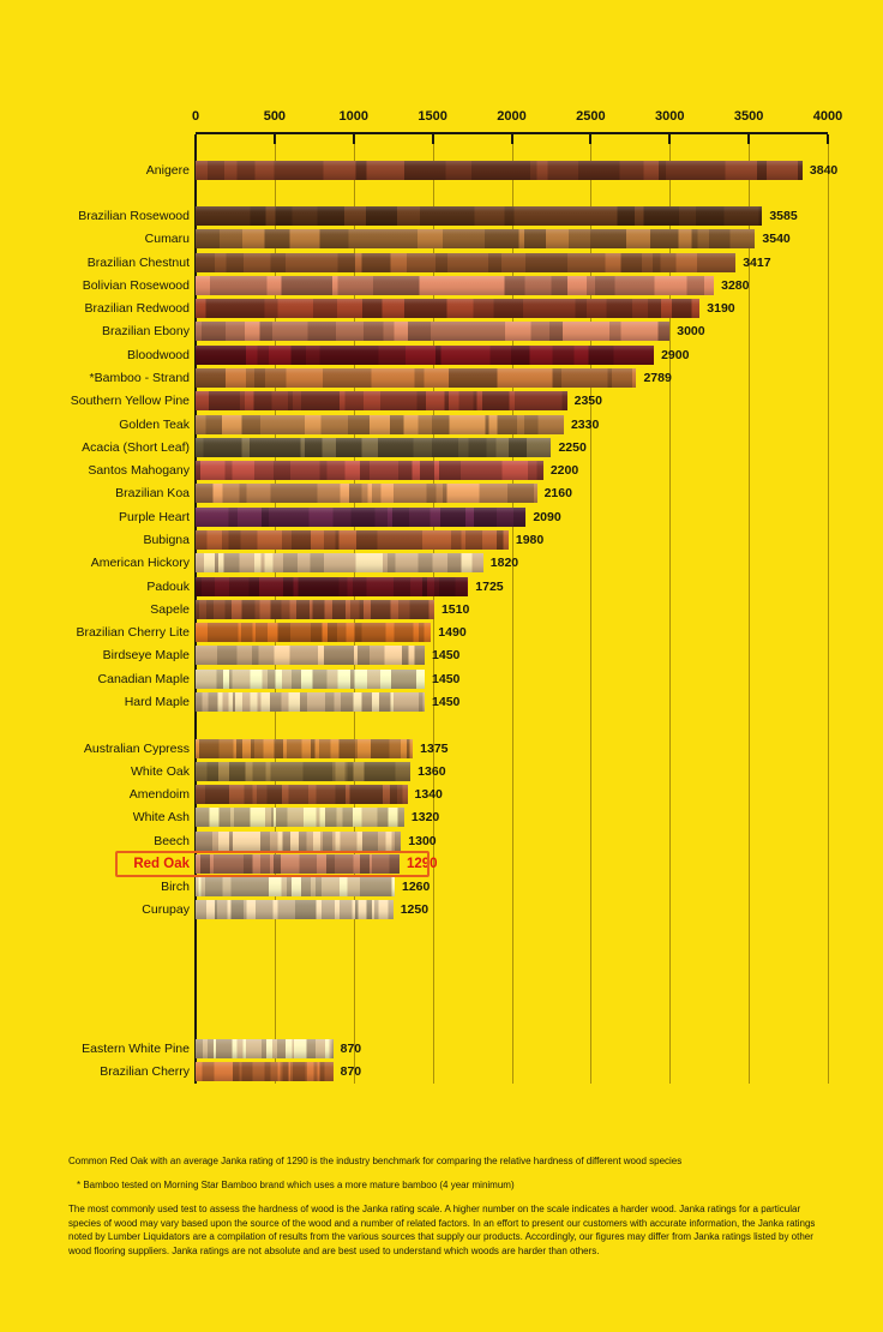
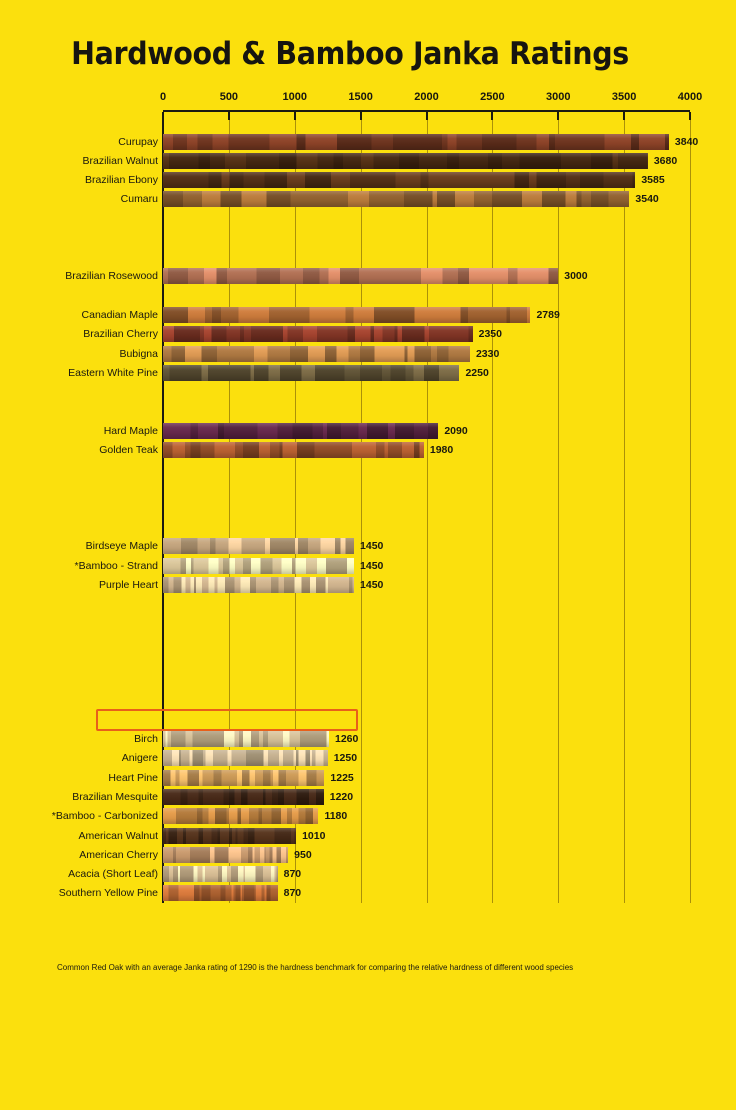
+ Hardwood & Bamboo Janka Ratings
  0
  500
  1000
  1500
  2000
  2500
  3000
  3500
  4000
- Anigere
+ Curupay
  3840
+ Brazilian Walnut
+ 3680
- Brazilian Rosewood
+ Brazilian Ebony
  3585
  Cumaru
  3540
- Brazilian Chestnut
- 3417
- Bolivian Rosewood
- 3280
- Brazilian Redwood
- 3190
- Brazilian Ebony
+ Brazilian Rosewood
  3000
- Bloodwood
- 2900
- *Bamboo - Strand
+ Canadian Maple
  2789
- Southern Yellow Pine
+ Brazilian Cherry
  2350
- Golden Teak
+ Bubigna
  2330
- Acacia (Short Leaf)
+ Eastern White Pine
  2250
- Santos Mahogany
- 2200
- Brazilian Koa
- 2160
- Purple Heart
+ Hard Maple
  2090
- Bubigna
+ Golden Teak
  1980
- American Hickory
- 1820
- Padouk
- 1725
- Sapele
- 1510
- Brazilian Cherry Lite
- 1490
  Birdseye Maple
  1450
- Canadian Maple
+ *Bamboo - Strand
  1450
- Hard Maple
+ Purple Heart
  1450
- Australian Cypress
- 1375
- White Oak
- 1360
- Amendoim
- 1340
- White Ash
- 1320
- Beech
- 1300
- Red Oak
- 1290
  Birch
  1260
- Curupay
+ Anigere
  1250
+ Heart Pine
+ 1225
+ Brazilian Mesquite
+ 1220
+ *Bamboo - Carbonized
+ 1180
+ American Walnut
+ 1010
+ American Cherry
+ 950
- Eastern White Pine
+ Acacia (Short Leaf)
  870
- Brazilian Cherry
+ Southern Yellow Pine
  870
- Common Red Oak with an average Janka rating of 1290 is the industry benchmark for comparing the relative hardness of different wood species
+ Common Red Oak with an average Janka rating of 1290 is the hardness benchmark for comparing the relative hardness of different wood species
- * Bamboo tested on Morning Star Bamboo brand which uses a more mature bamboo (4 year minimum)
- The most commonly used test to assess the hardness of wood is the Janka rating scale. A higher number on the scale indicates a harder wood. Janka ratings for a particular species of wood may vary based upon the source of the wood and a number of related factors. In an effort to present our customers with accurate information, the Janka ratings noted by Lumber Liquidators are a compilation of results from the various sources that supply our products. Accordingly, our figures may differ from Janka ratings listed by other wood flooring suppliers. Janka ratings are not absolute and are best used to understand which woods are harder than others.
